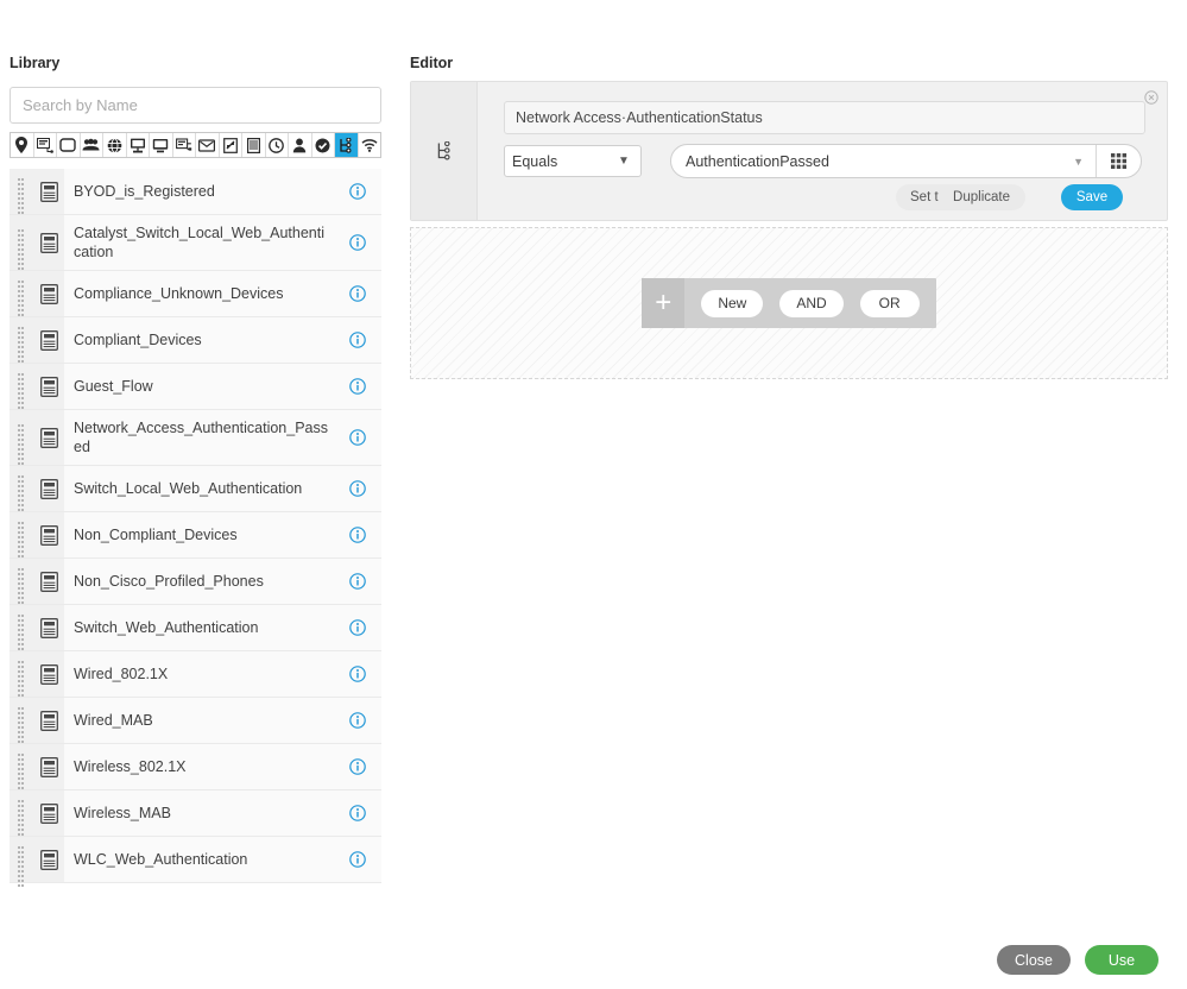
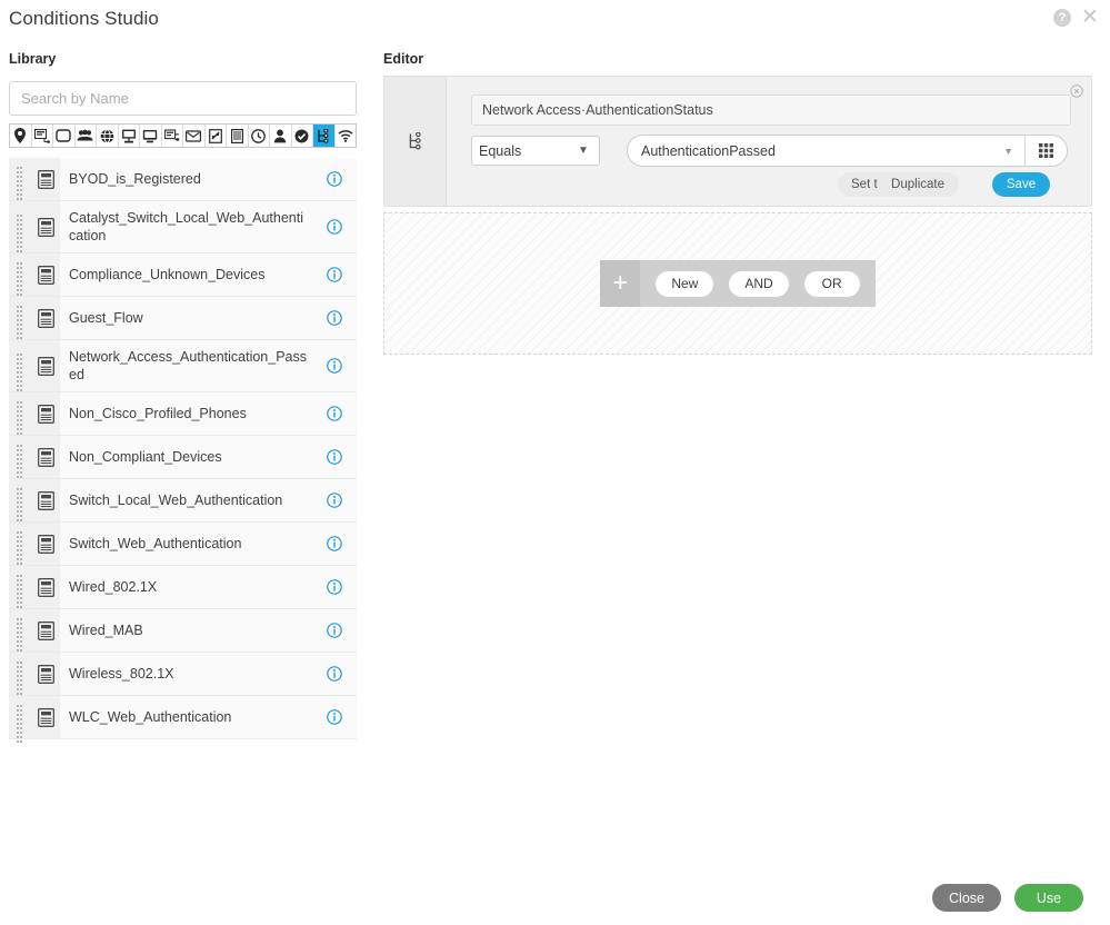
+ Conditions Studio
+ ?
+ ✕
  Library
  Editor
  Search by Name
  BYOD_is_Registered
  Catalyst_Switch_Local_Web_Authentication
  Compliance_Unknown_Devices
- Compliant_Devices
  Guest_Flow
  Network_Access_Authentication_Passed
- Switch_Local_Web_Authentication
+ Non_Cisco_Profiled_Phones
  Non_Compliant_Devices
- Non_Cisco_Profiled_Phones
+ Switch_Local_Web_Authentication
  Switch_Web_Authentication
  Wired_802.1X
  Wired_MAB
  Wireless_802.1X
- Wireless_MAB
  WLC_Web_Authentication
  Network Access·AuthenticationStatus
  Equals
  ▼
  AuthenticationPassed
  ▼
  Duplicate
  Save
  +
  New
  AND
  OR
  Close
  Use
